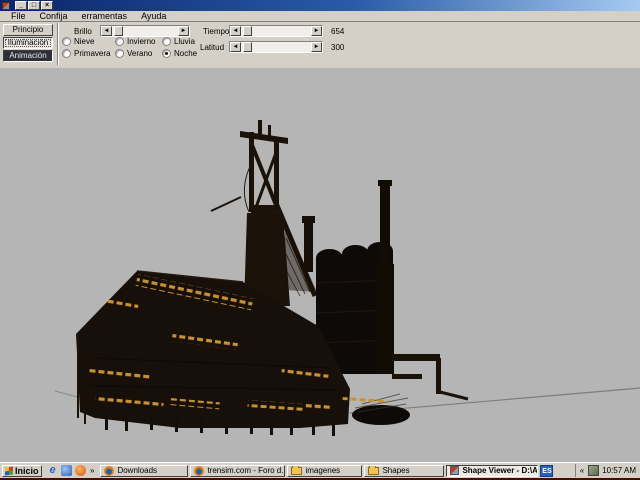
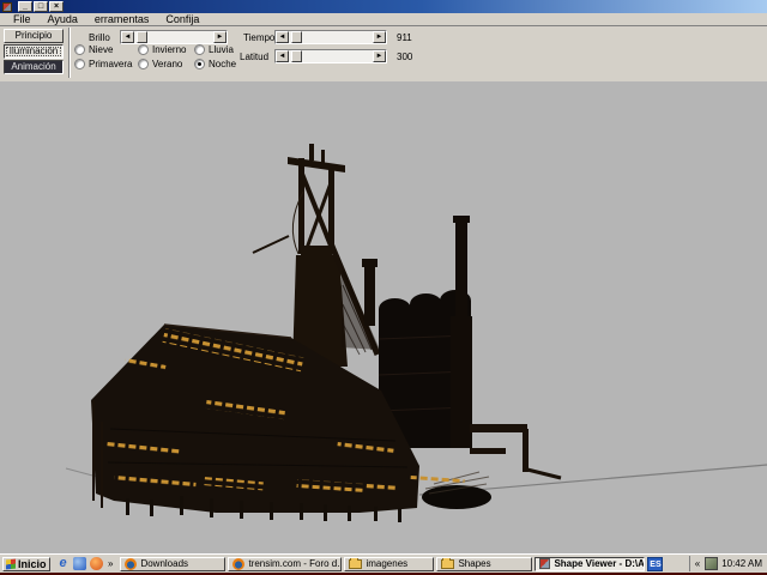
  File
- Confija
+ Ayuda
  erramentas
- Ayuda
+ Confija
  Principio
  Iluminación
  Animación
  Brillo
  Tiempo
- 654
+ 911
  Latitud
  300
  Nieve
  Invierno
  Lluvia
  Primavera
  Verano
  Noche
  Inicio
  e
  »
  Downloads
  trensim.com - Foro d.
  imagenes
  Shapes
  Shape Viewer - D:\A
  «
- 10:57 AM
+ 10:42 AM
